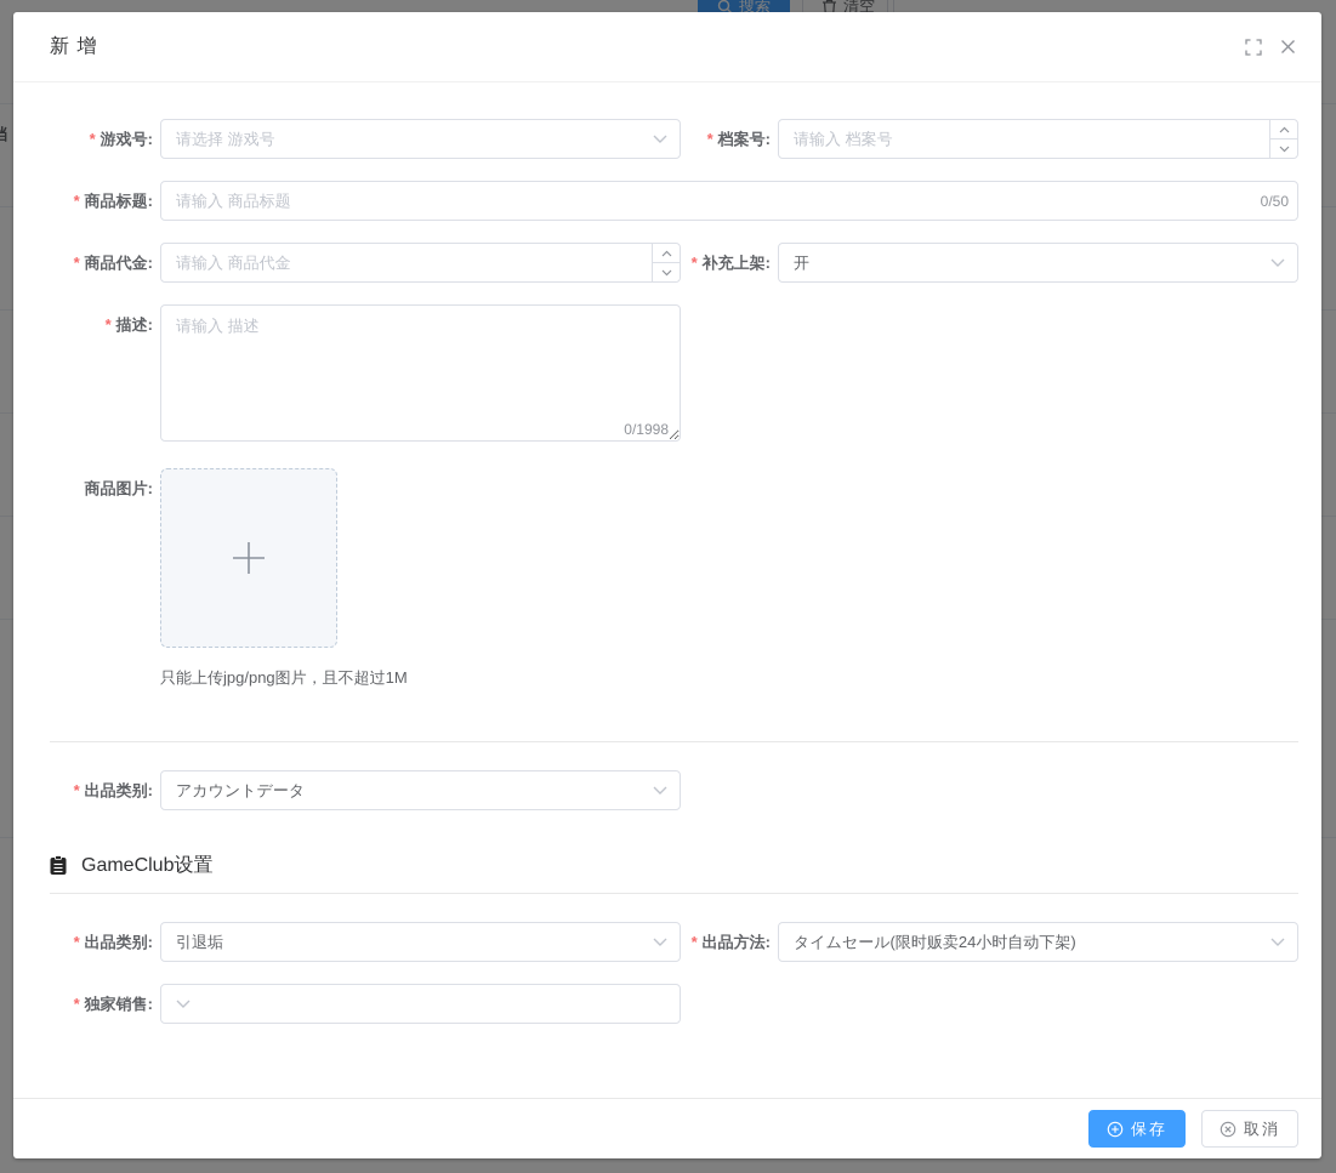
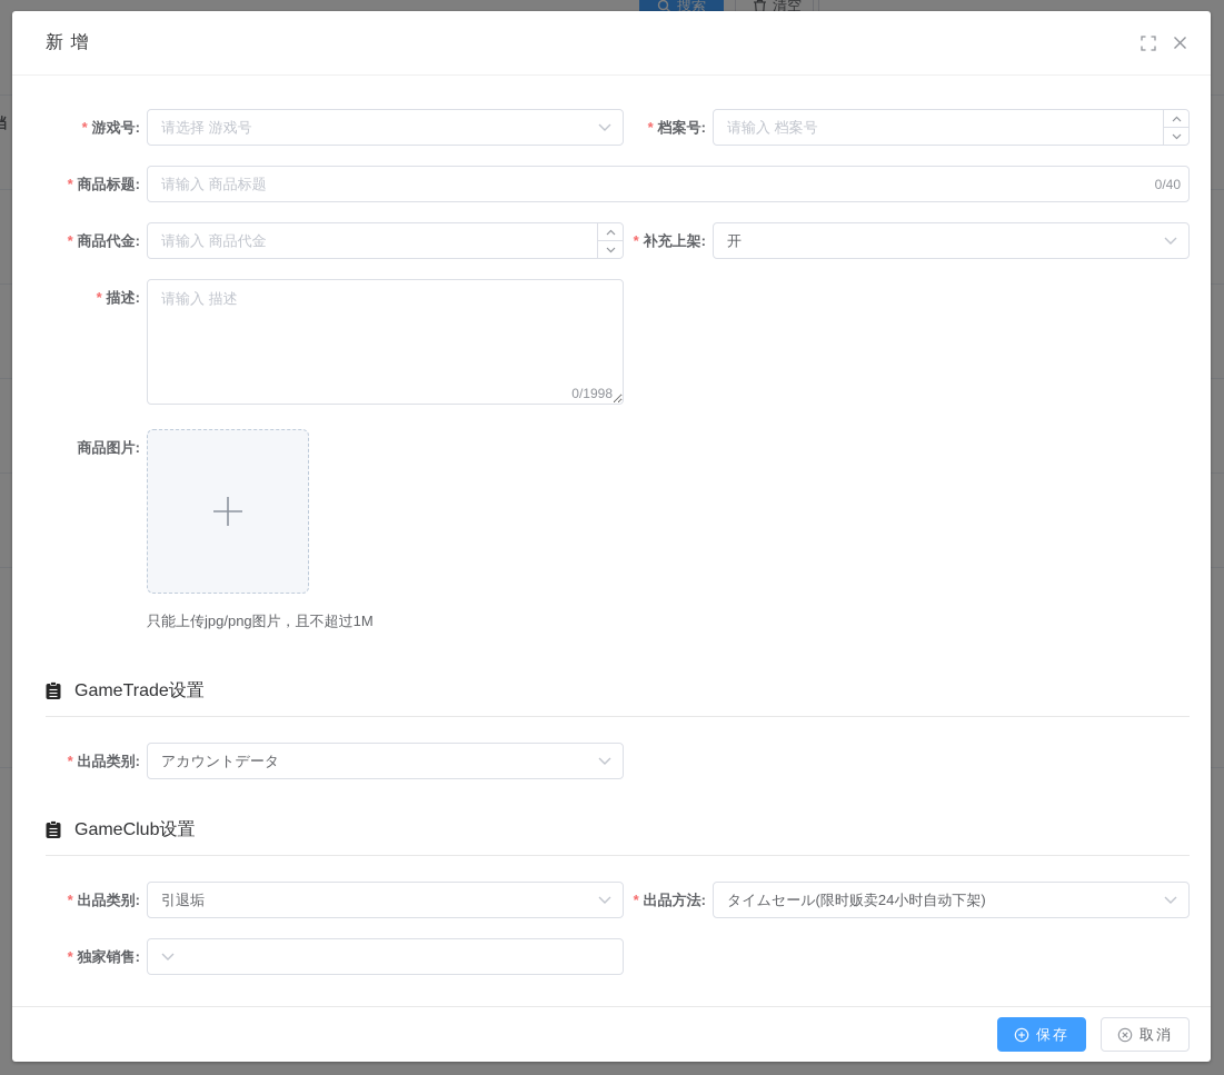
  搜索
  清空
  新 增
  *
  游戏号:
  请选择 游戏号
  *
  档案号:
  请输入 档案号
  *
  商品标题:
  请输入 商品标题
- 0/50
+ 0/40
  *
  商品代金:
  请输入 商品代金
  *
  补充上架:
  开
  *
  描述:
  请输入 描述
  0/1998
  商品图片:
  只能上传jpg/png图片，且不超过1M
+ GameTrade设置
  *
  出品类别:
  アカウントデータ
  GameClub设置
  *
  出品类别:
  引退垢
  *
  出品方法:
  タイムセール(限时贩卖24小时自动下架)
  *
  独家销售:
  保存
  取消
